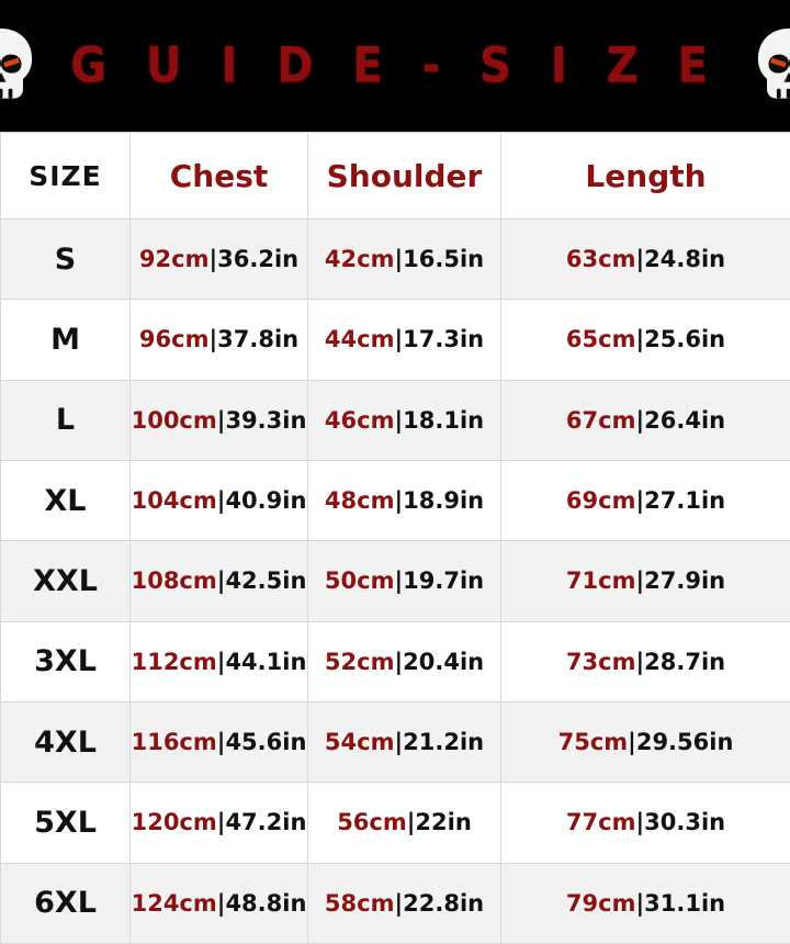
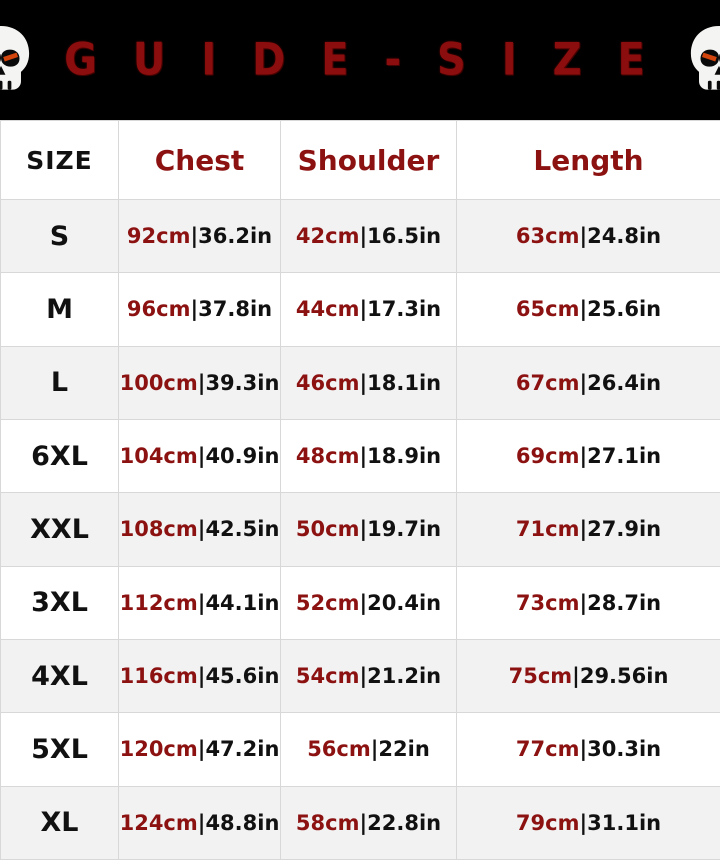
  G U I D E - S I Z E
  SIZE	Chest	Shoulder	Length
  S	92cm|36.2in	42cm|16.5in	63cm|24.8in
  M	96cm|37.8in	44cm|17.3in	65cm|25.6in
  L	100cm|39.3in	46cm|18.1in	67cm|26.4in
- XL	104cm|40.9in	48cm|18.9in	69cm|27.1in
+ 6XL	104cm|40.9in	48cm|18.9in	69cm|27.1in
  XXL	108cm|42.5in	50cm|19.7in	71cm|27.9in
  3XL	112cm|44.1in	52cm|20.4in	73cm|28.7in
  4XL	116cm|45.6in	54cm|21.2in	75cm|29.56in
  5XL	120cm|47.2in	56cm|22in	77cm|30.3in
- 6XL	124cm|48.8in	58cm|22.8in	79cm|31.1in
+ XL	124cm|48.8in	58cm|22.8in	79cm|31.1in
